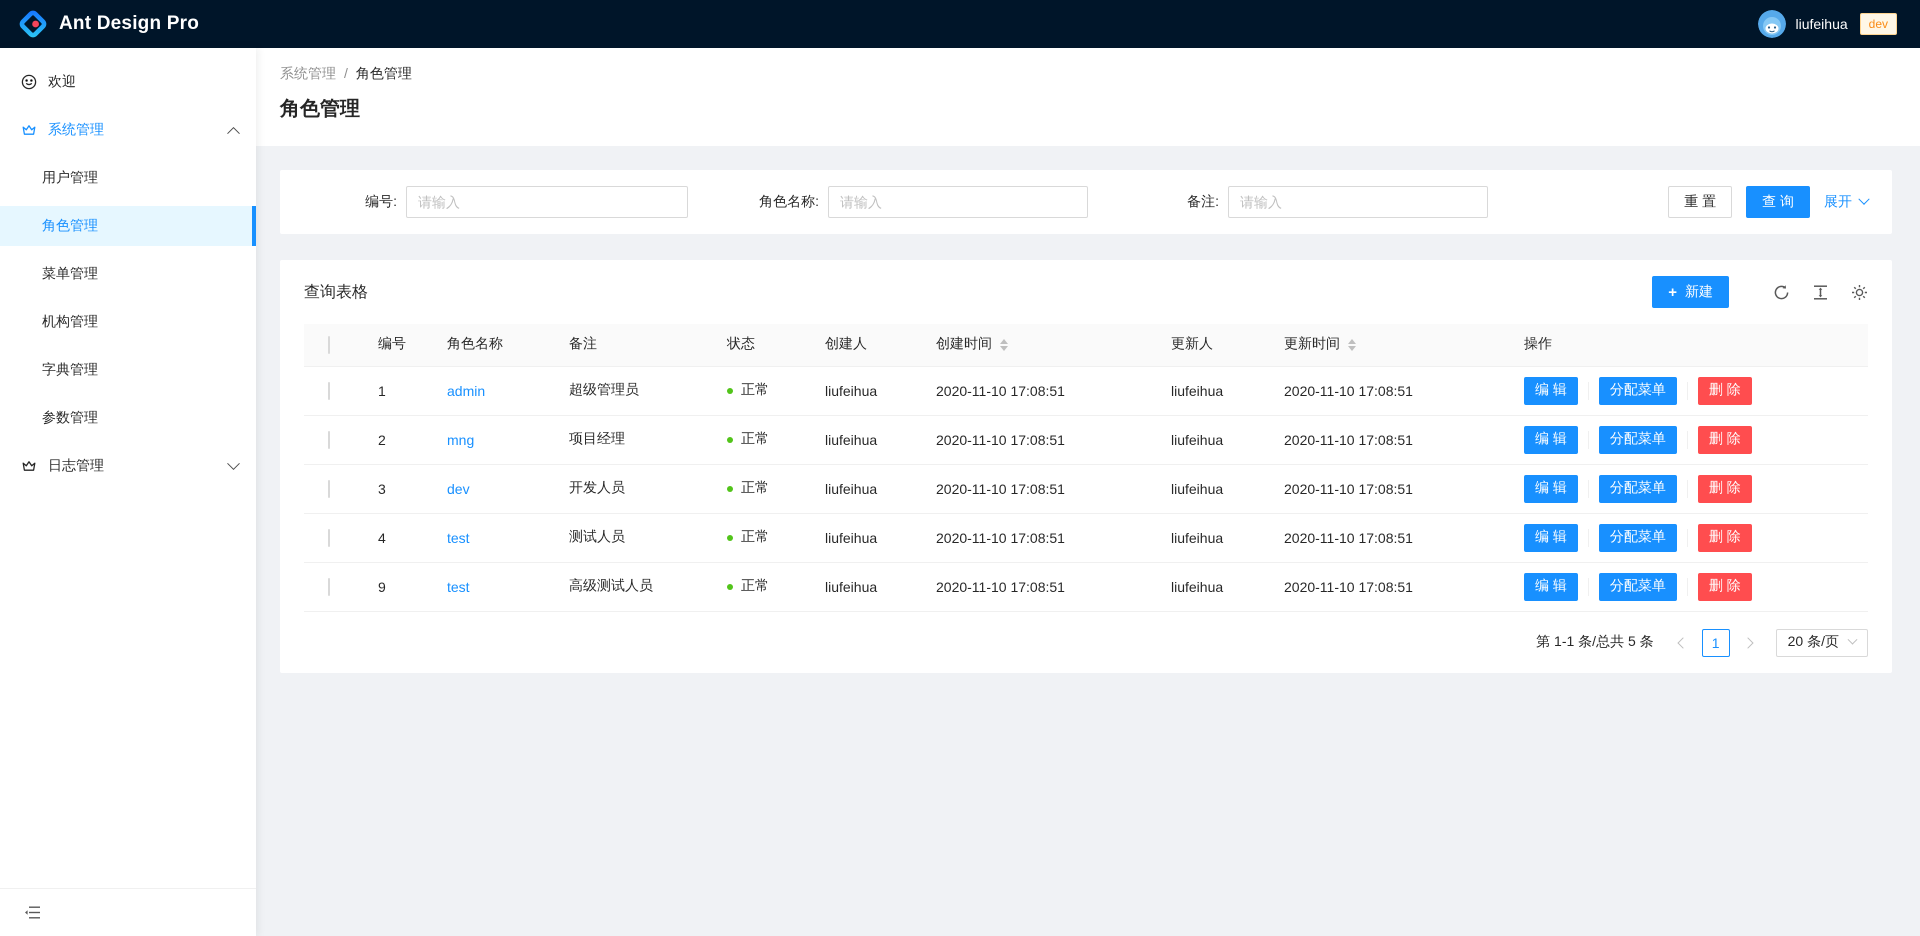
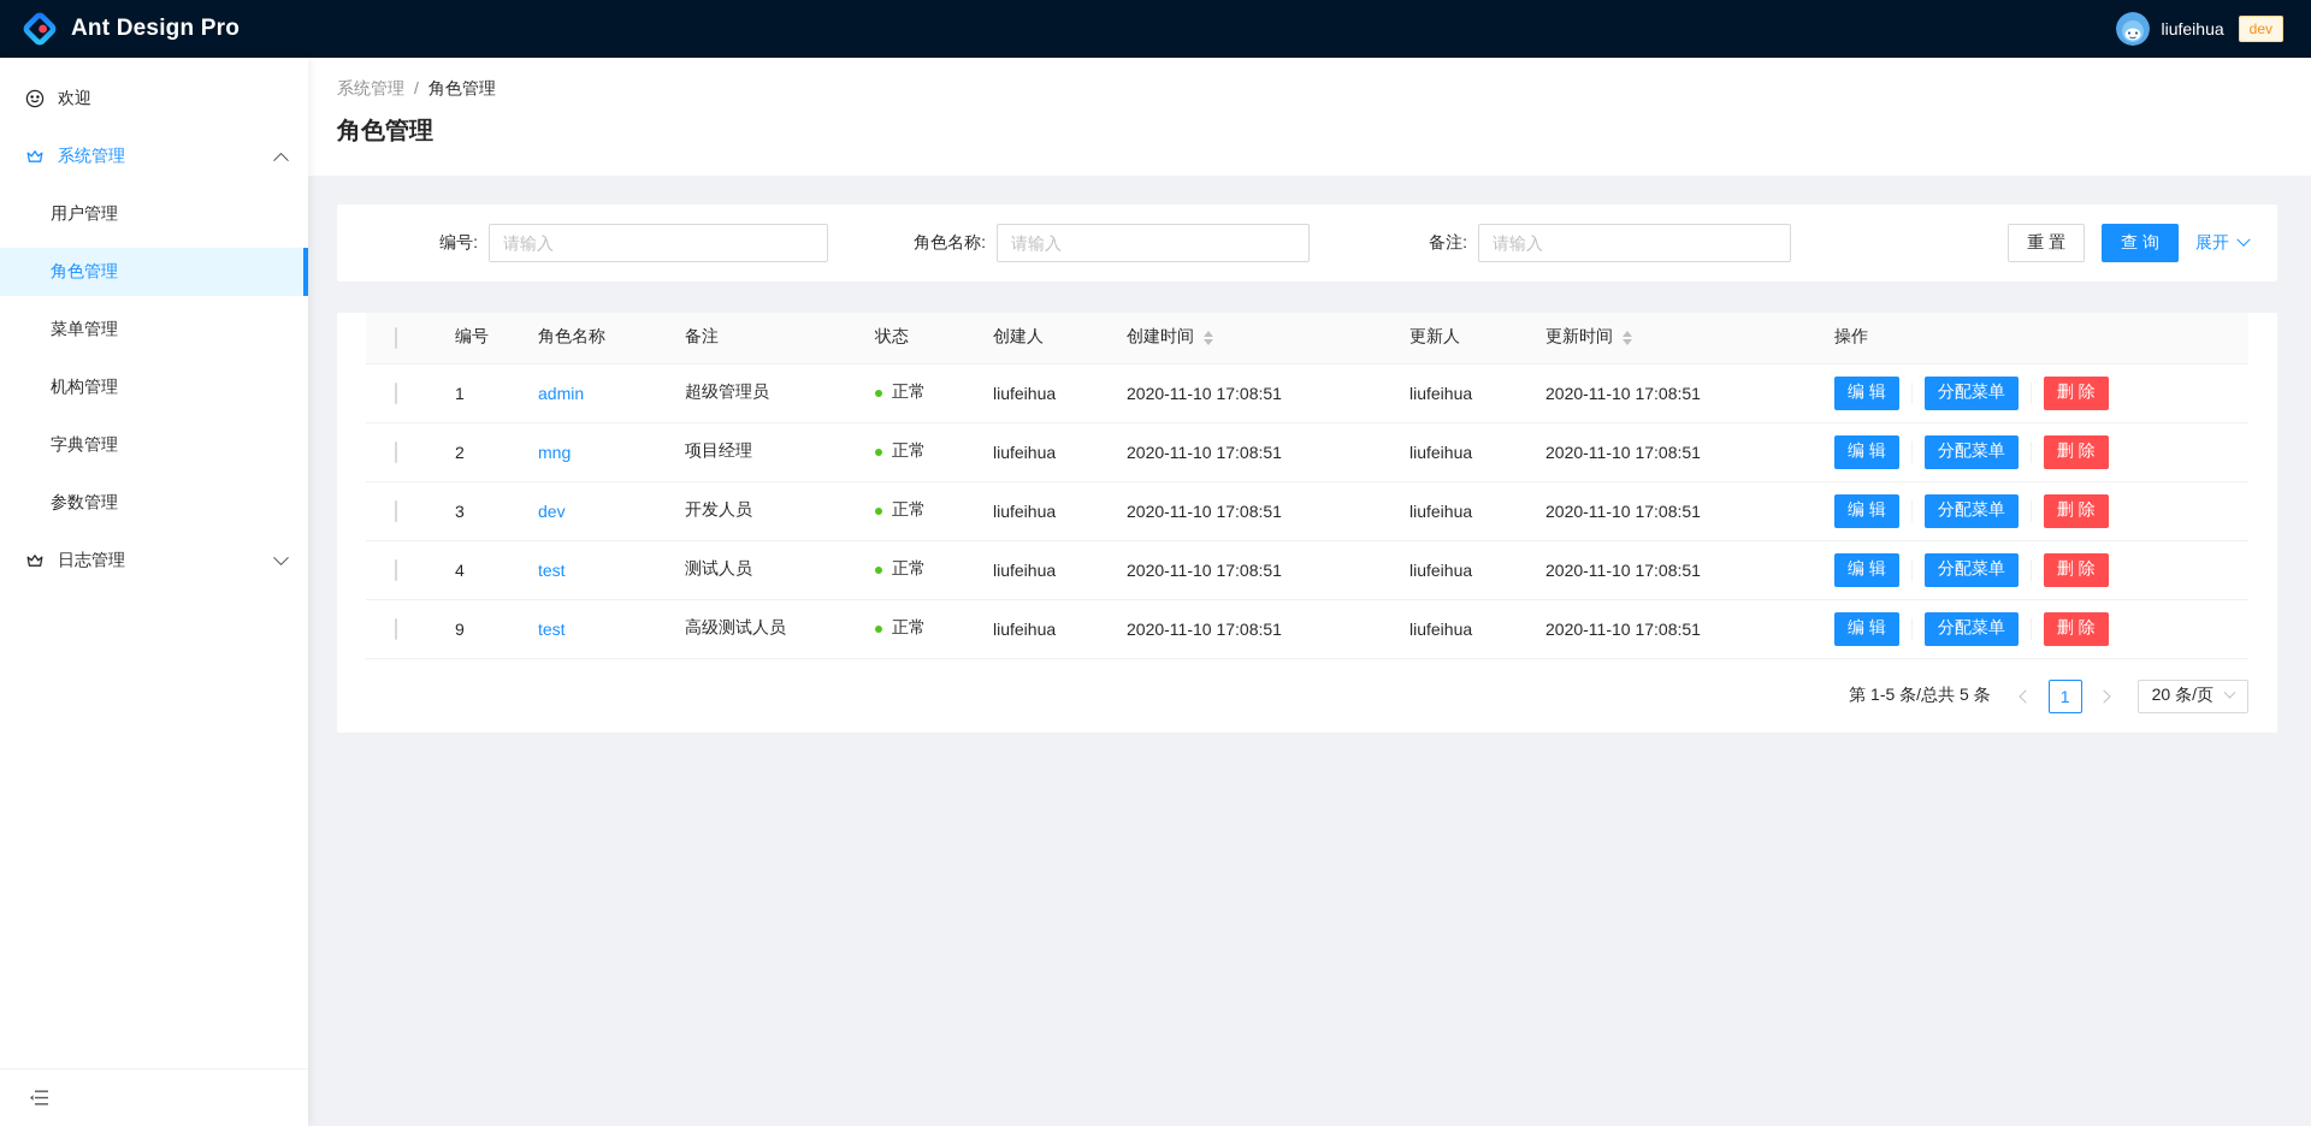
  Ant Design Pro
  liufeihua
  dev
  欢迎
  系统管理
  用户管理
  角色管理
  菜单管理
  机构管理
  字典管理
  参数管理
  日志管理
  系统管理 / 角色管理
  角色管理
  编号:
  请输入
  角色名称:
  请输入
  备注:
  请输入
  重 置
  查 询
  展开
- 查询表格
- +
- 新建
  	编号	角色名称	备注	状态	创建人	创建时间	更新人	更新时间	操作
  	1	admin	超级管理员	正常	liufeihua	2020-11-10 17:08:51	liufeihua	2020-11-10 17:08:51	编 辑 分配菜单 删 除
  	2	mng	项目经理	正常	liufeihua	2020-11-10 17:08:51	liufeihua	2020-11-10 17:08:51	编 辑 分配菜单 删 除
  	3	dev	开发人员	正常	liufeihua	2020-11-10 17:08:51	liufeihua	2020-11-10 17:08:51	编 辑 分配菜单 删 除
  	4	test	测试人员	正常	liufeihua	2020-11-10 17:08:51	liufeihua	2020-11-10 17:08:51	编 辑 分配菜单 删 除
  	9	test	高级测试人员	正常	liufeihua	2020-11-10 17:08:51	liufeihua	2020-11-10 17:08:51	编 辑 分配菜单 删 除
- 第 1-1 条/总共 5 条
+ 第 1-5 条/总共 5 条
  1
  20 条/页
